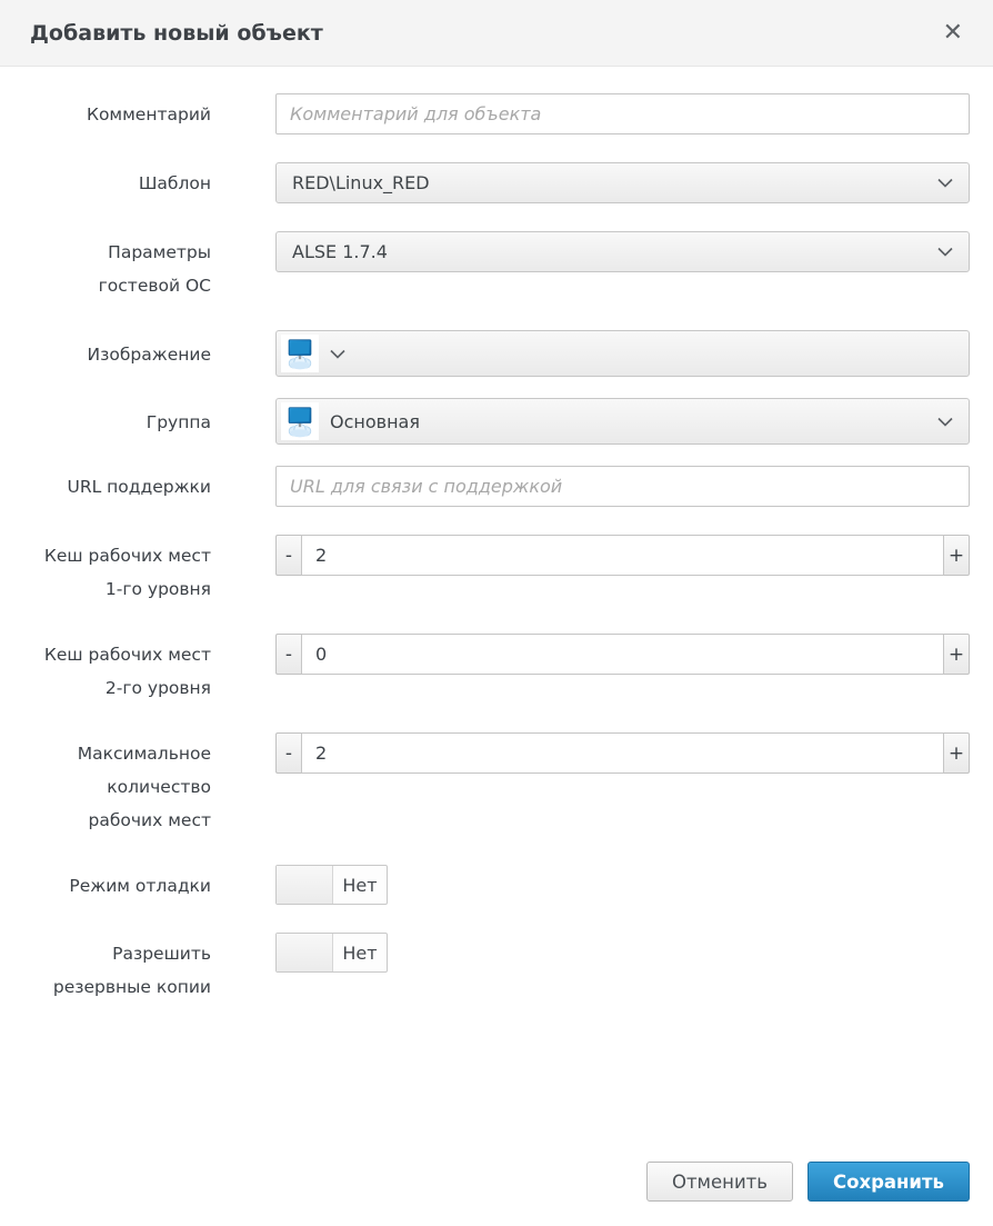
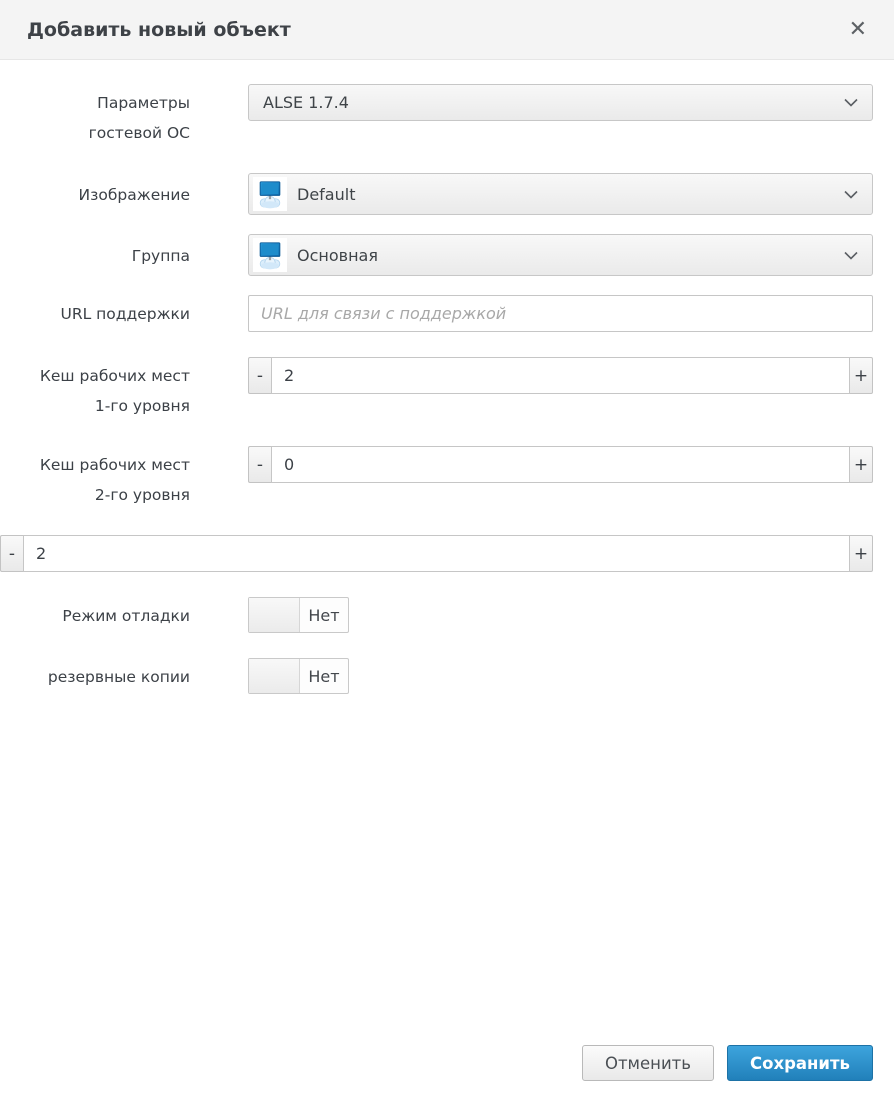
  Добавить новый объект
  ✕
- Комментарий
- Комментарий для объекта
- Шаблон
- RED\Linux_RED
  Параметры
  гостевой ОС
  ALSE 1.7.4
  Изображение
+ Default
  Группа
  Основная
  URL поддержки
  URL для связи с поддержкой
  Кеш рабочих мест
  1-го уровня
  -
  2
  +
  Кеш рабочих мест
  2-го уровня
  -
  0
  +
- Максимальное
- количество
- рабочих мест
  -
  2
  +
  Режим отладки
  Нет
- Разрешить
  резервные копии
  Нет
  Отменить
  Сохранить
